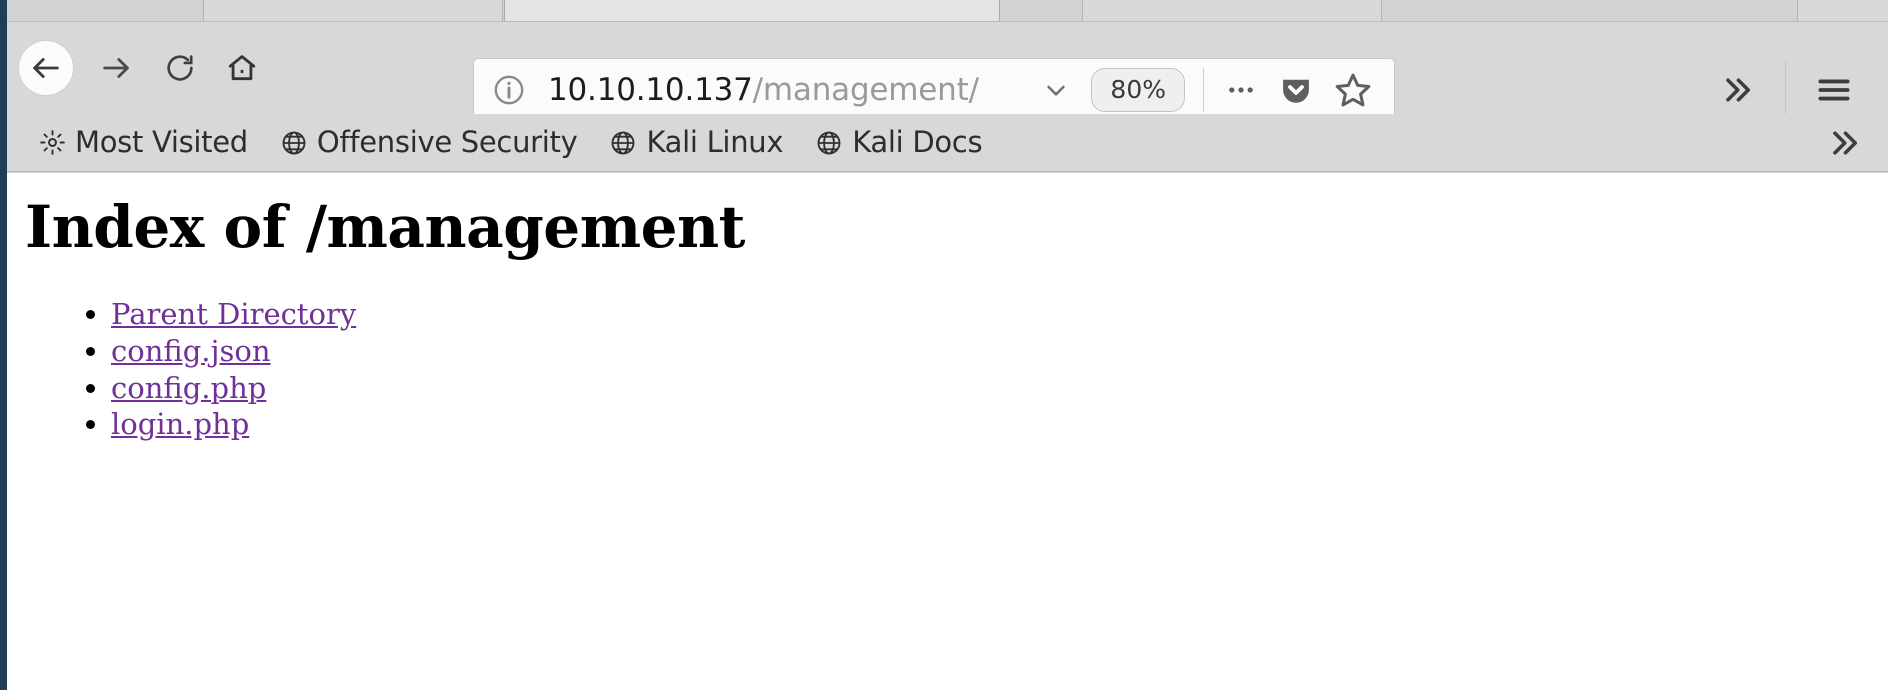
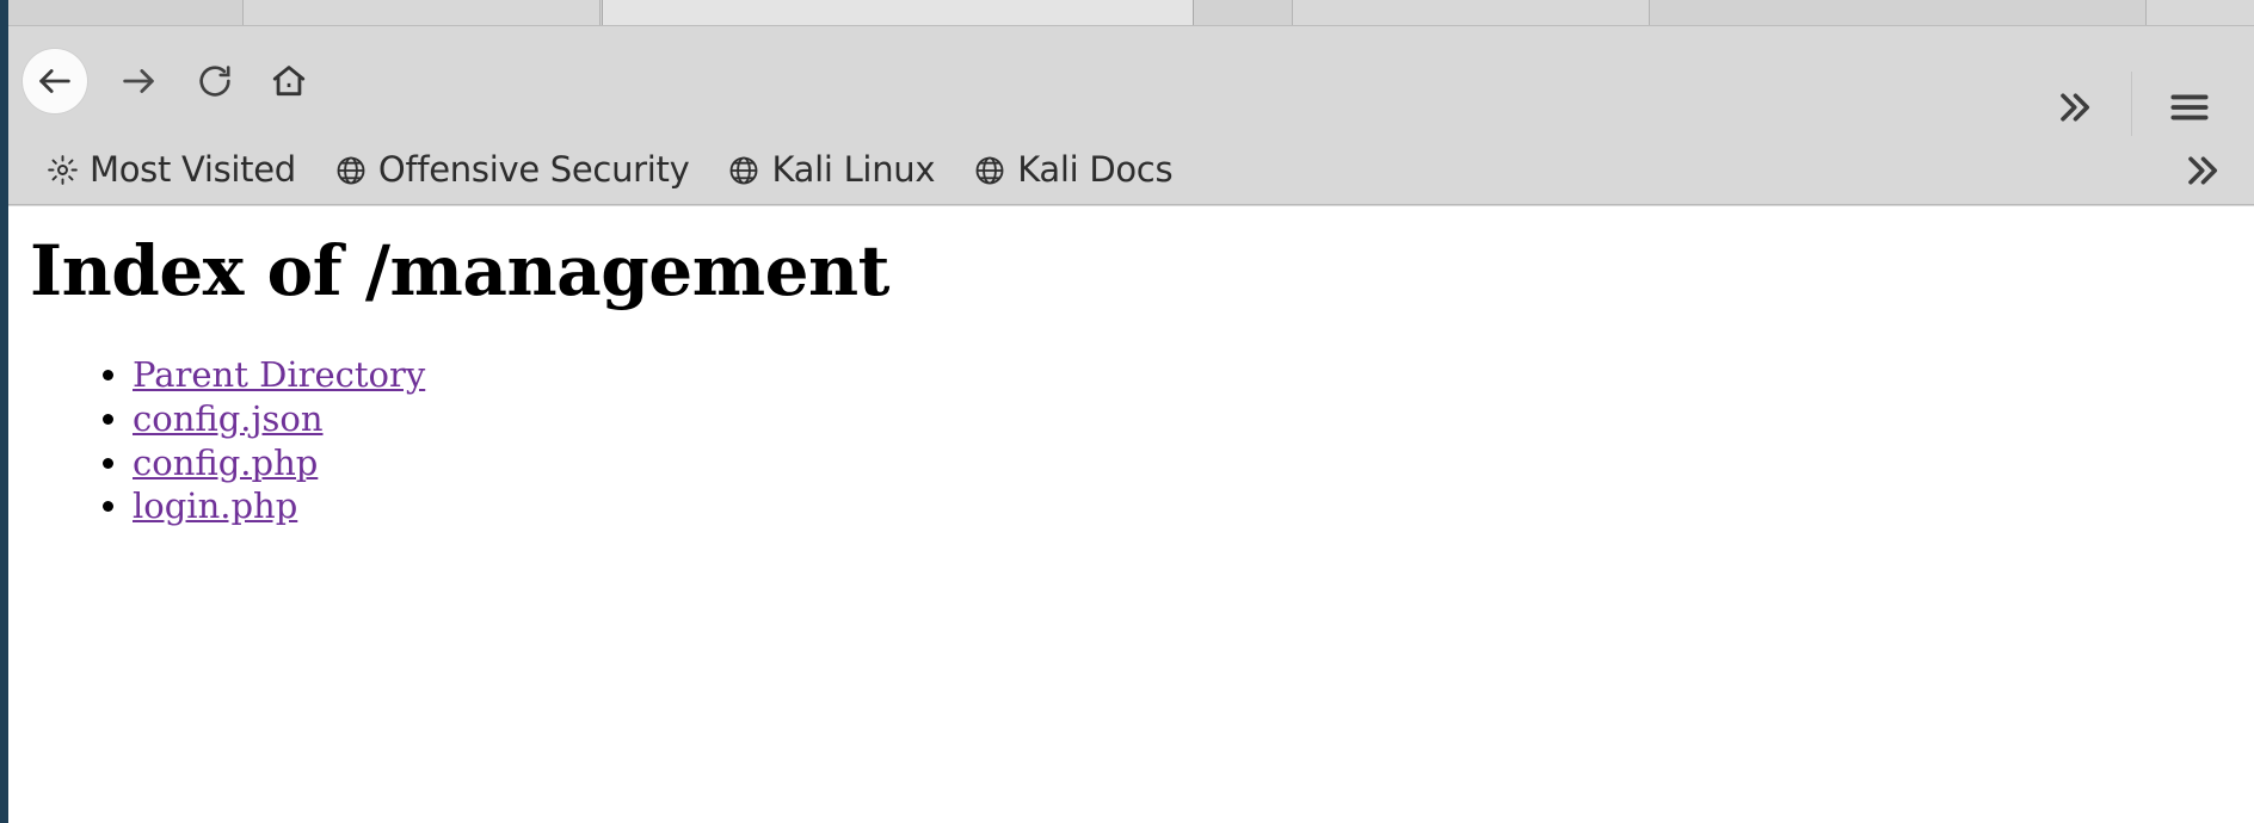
- 10.10.10.137/management/
- 80%
  Most Visited
  Offensive Security
  Kali Linux
  Kali Docs
  Index of /management
  Parent Directory
  config.json
  config.php
  login.php
